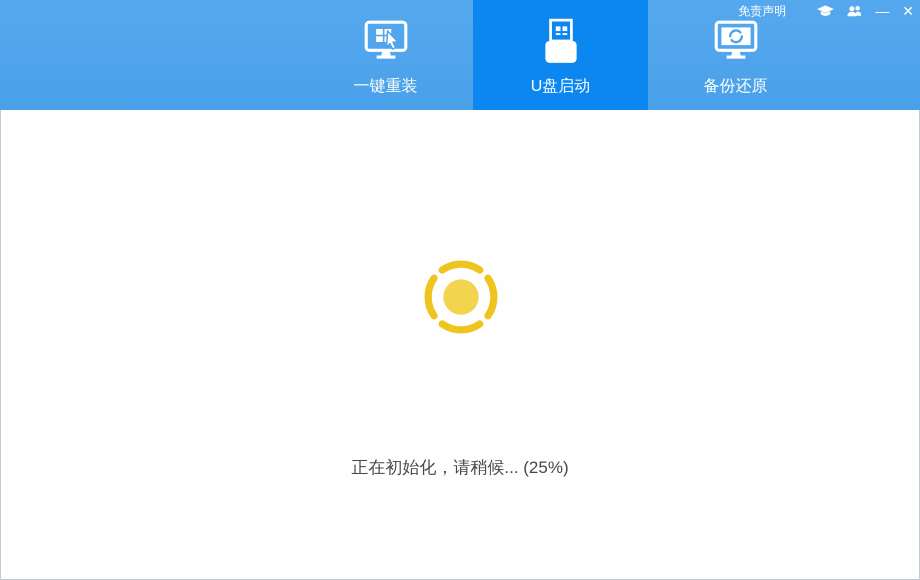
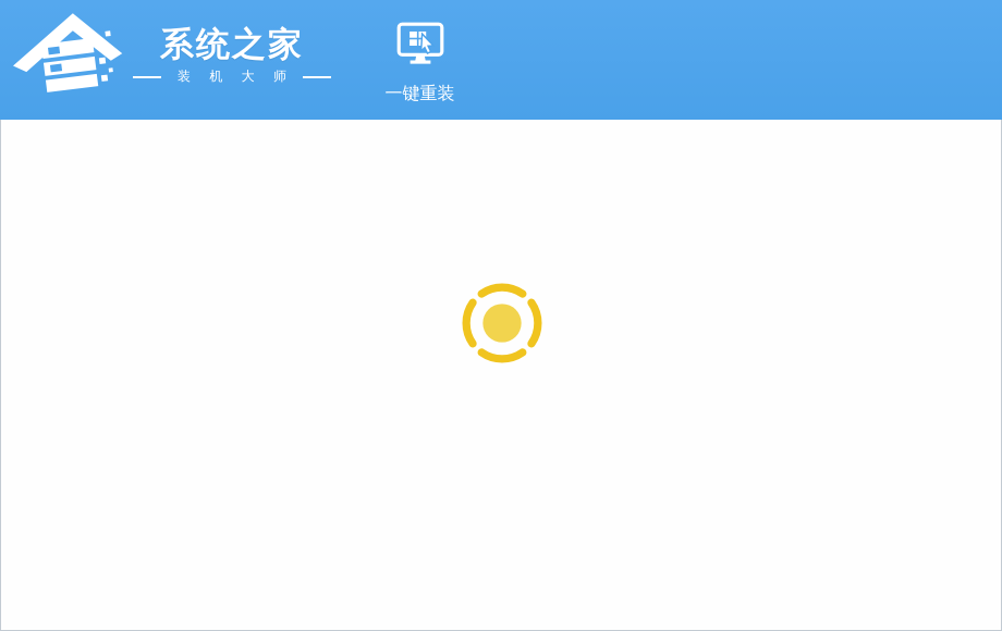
+ 系统之家
+ 装 机 大 师
  一键重装
- U盘启动
- 备份还原
- 免责声明
- —
- ✕
- 正在初始化，请稍候... (25%)
